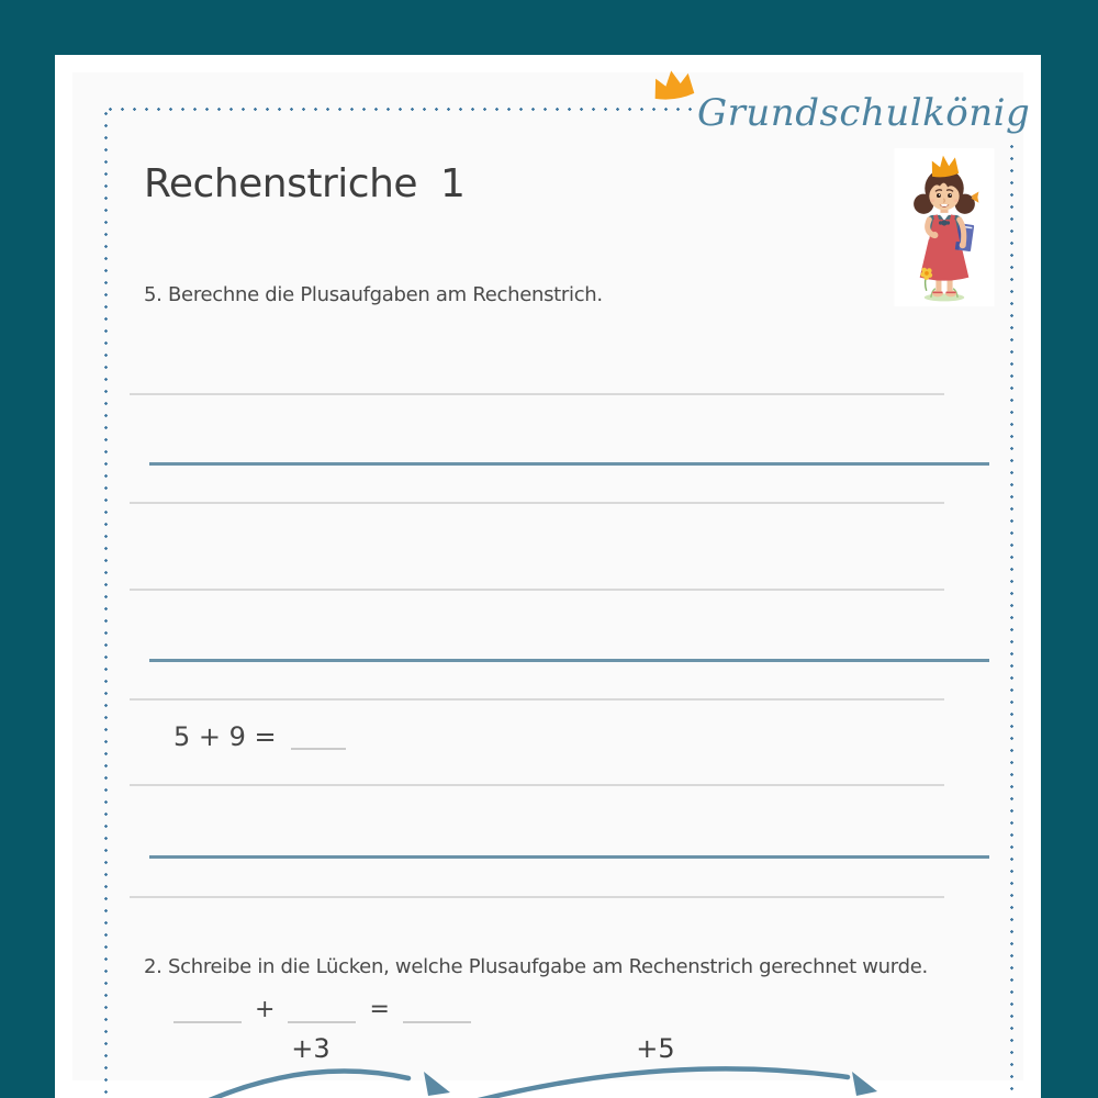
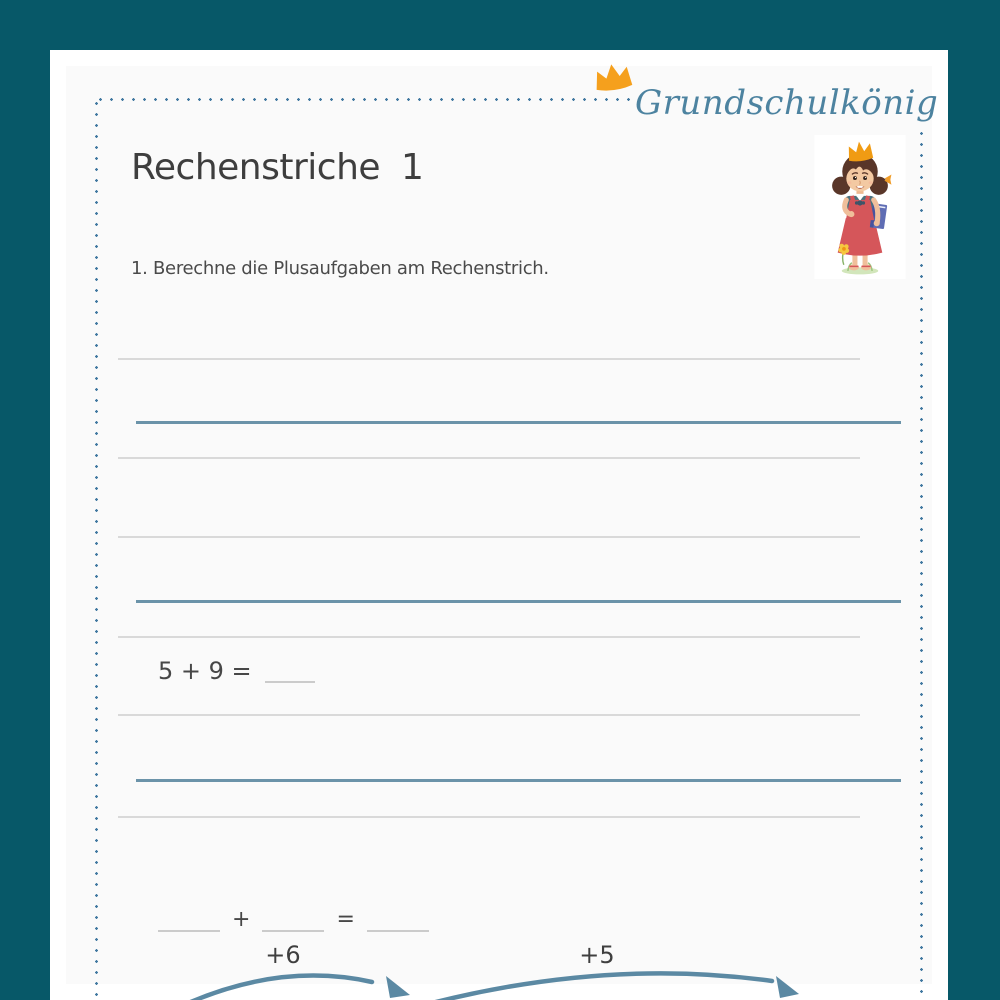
  Grundschulkönig
  Rechenstriche 1
- 5. Berechne die Plusaufgaben am Rechenstrich.
+ 1. Berechne die Plusaufgaben am Rechenstrich.
  5 + 9 =
- 2. Schreibe in die Lücken, welche Plusaufgabe am Rechenstrich gerechnet wurde.
  +
  =
- +3
+ +6
  +5
